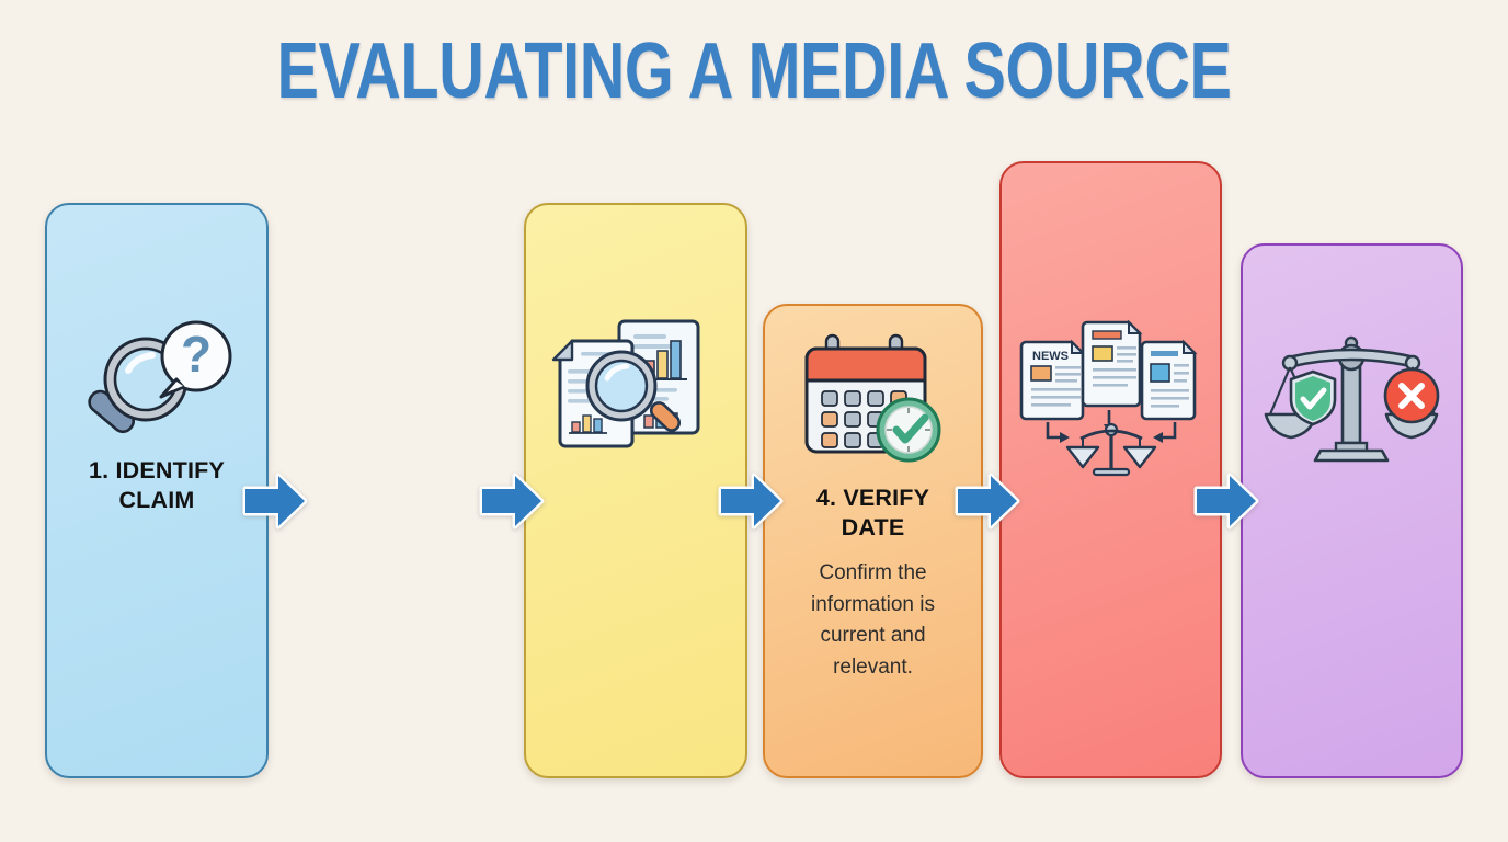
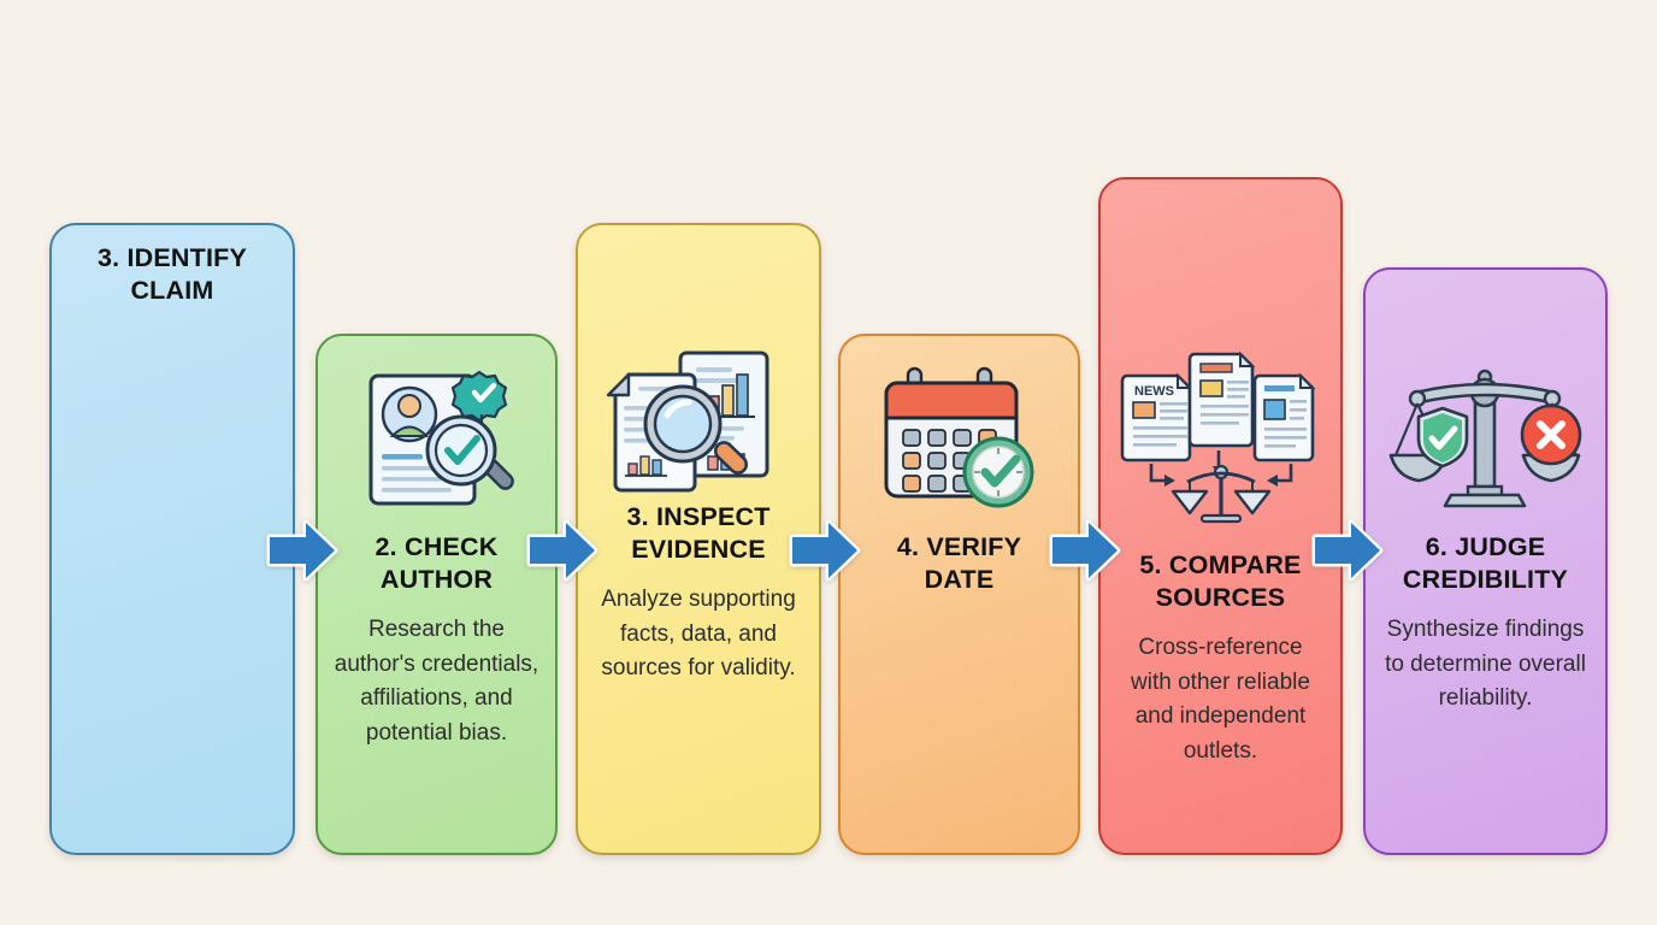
- EVALUATING A MEDIA SOURCE
- ?
- 1. IDENTIFY
+ 3. IDENTIFY
  CLAIM
+ 2. CHECK
+ AUTHOR
+ Research the author's credentials, affiliations, and potential bias.
+ 3. INSPECT
+ EVIDENCE
+ Analyze supporting facts, data, and sources for validity.
  4. VERIFY
  DATE
- Confirm the information is current and relevant.
  NEWS
+ 5. COMPARE
+ SOURCES
+ Cross-reference with other reliable and independent outlets.
+ 6. JUDGE
+ CREDIBILITY
+ Synthesize findings to determine overall reliability.
